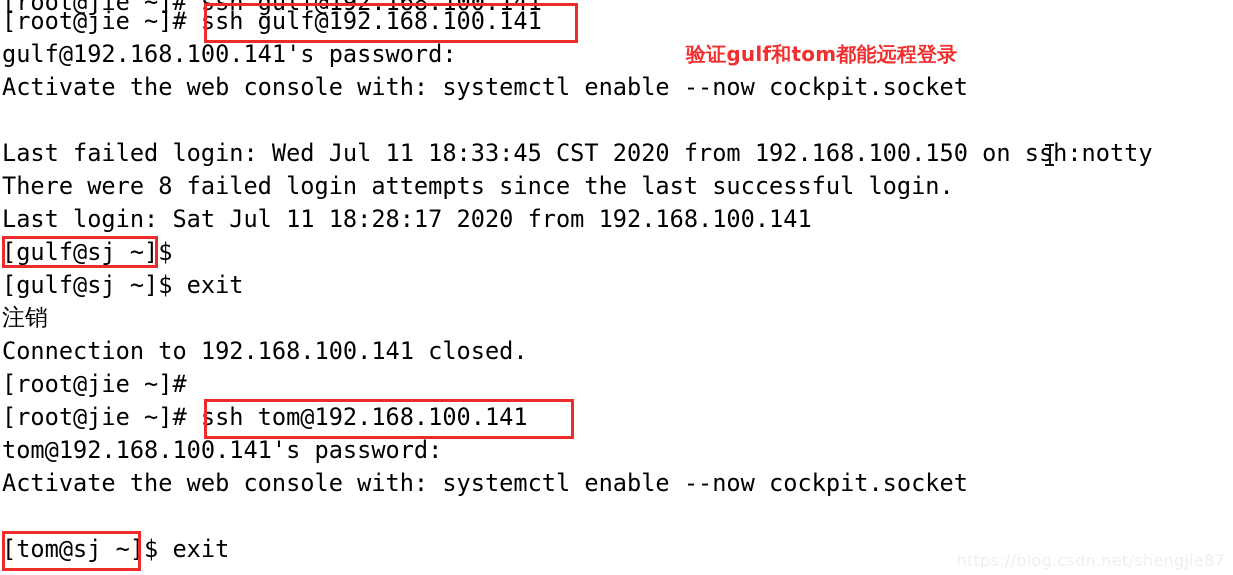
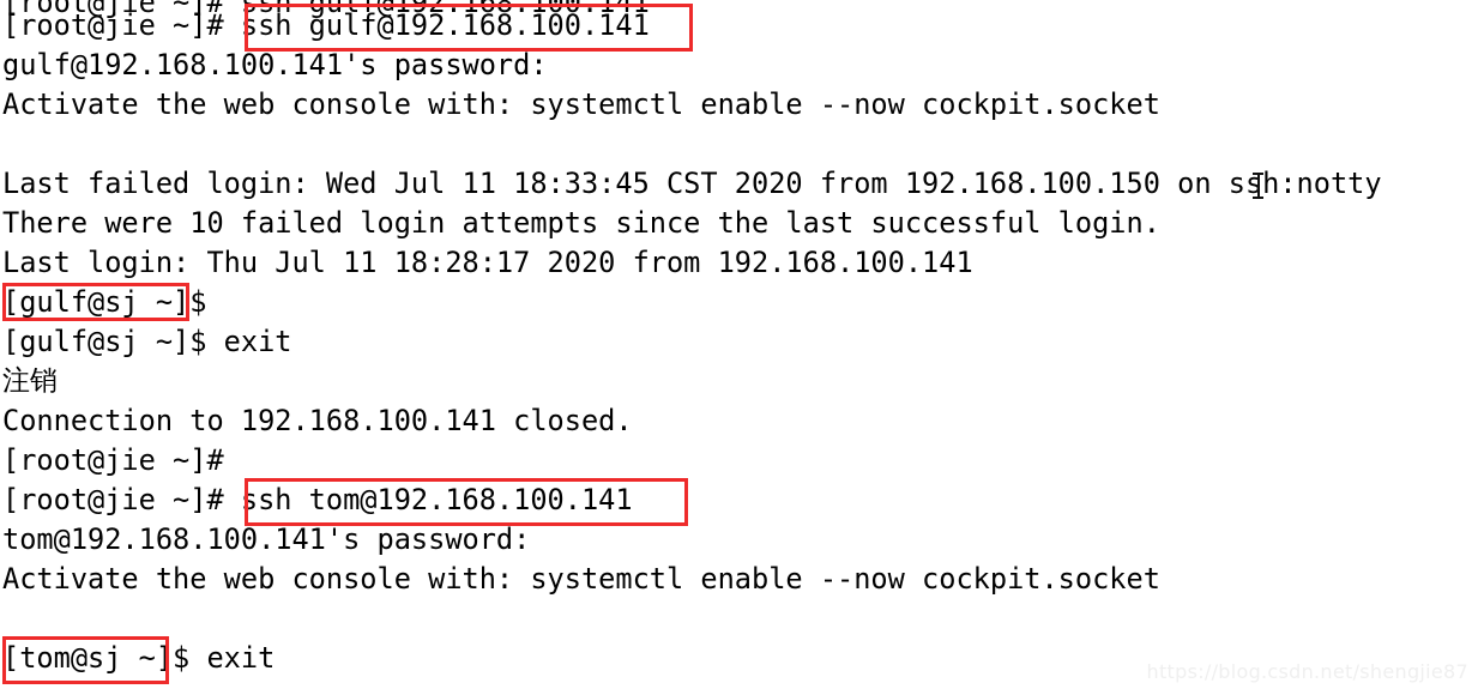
  [root@jie ~]# ssh gulf@192.168.100.141
  [root@jie ~]# ssh gulf@192.168.100.141
  gulf@192.168.100.141's password:
  Activate the web console with: systemctl enable --now cockpit.socket
  Last failed login: Wed Jul 11 18:33:45 CST 2020 from 192.168.100.150 on ssh:notty
- There were 8 failed login attempts since the last successful login.
+ There were 10 failed login attempts since the last successful login.
- Last login: Sat Jul 11 18:28:17 2020 from 192.168.100.141
+ Last login: Thu Jul 11 18:28:17 2020 from 192.168.100.141
  [gulf@sj ~]$
  [gulf@sj ~]$ exit
  注销
  Connection to 192.168.100.141 closed.
  [root@jie ~]#
  [root@jie ~]# ssh tom@192.168.100.141
  tom@192.168.100.141's password:
  Activate the web console with: systemctl enable --now cockpit.socket
  [tom@sj ~]$ exit
- 验证gulf和tom都能远程登录
